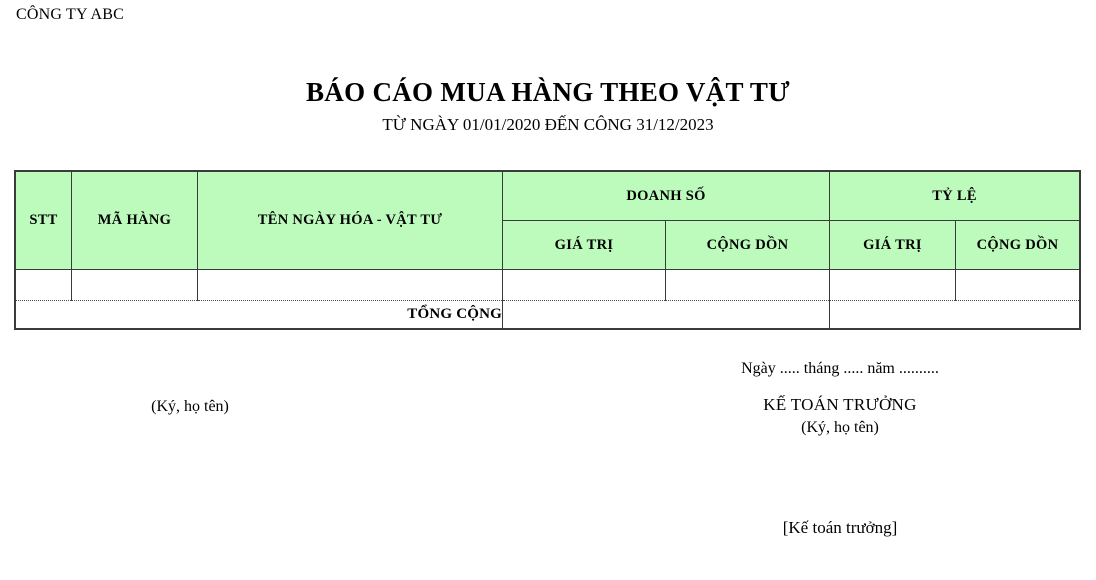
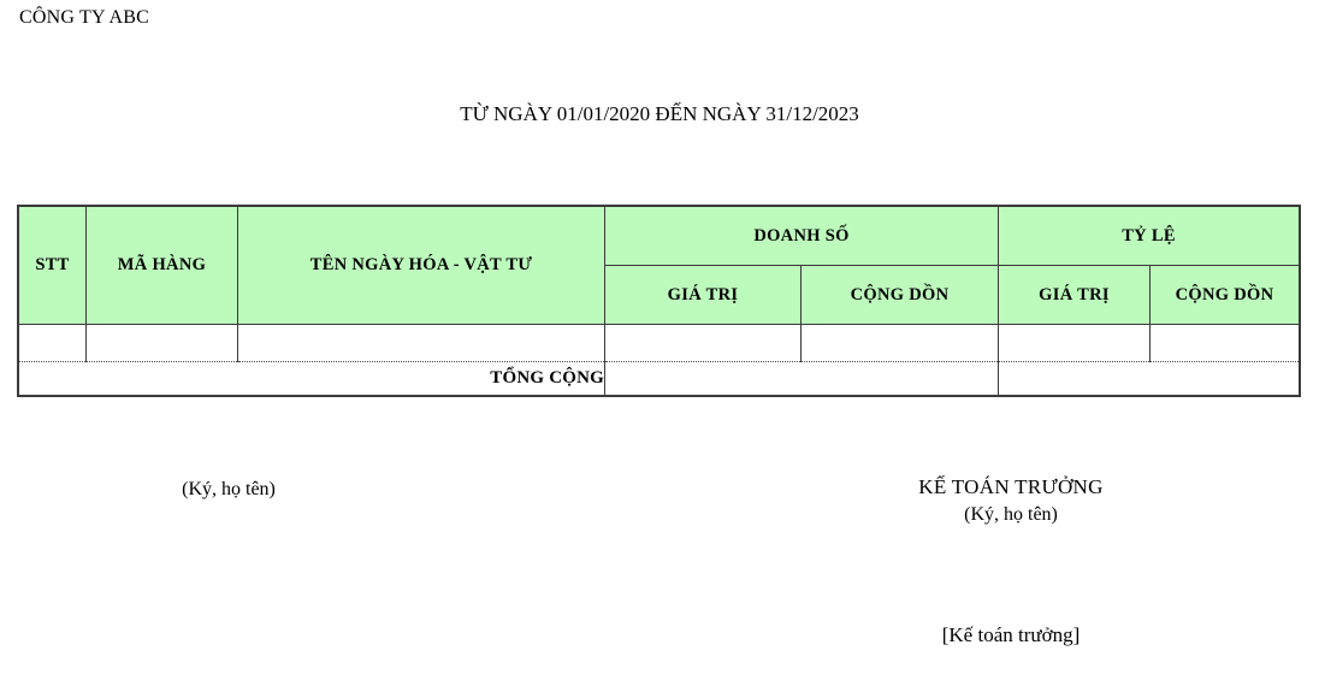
  CÔNG TY ABC
- BÁO CÁO MUA HÀNG THEO VẬT TƯ
- TỪ NGÀY 01/01/2020 ĐẾN CÔNG 31/12/2023
+ TỪ NGÀY 01/01/2020 ĐẾN NGÀY 31/12/2023
  STT	MÃ HÀNG	TÊN NGÀY HÓA - VẬT TƯ	DOANH SỐ	TỶ LỆ
  GIÁ TRỊ	CỘNG DỒN	GIÁ TRỊ	CỘNG DỒN
  TỔNG CỘNG
- Ngày ..... tháng ..... năm ..........
  (Ký, họ tên)
  KẾ TOÁN TRƯỞNG
  (Ký, họ tên)
  [Kế toán trưởng]
